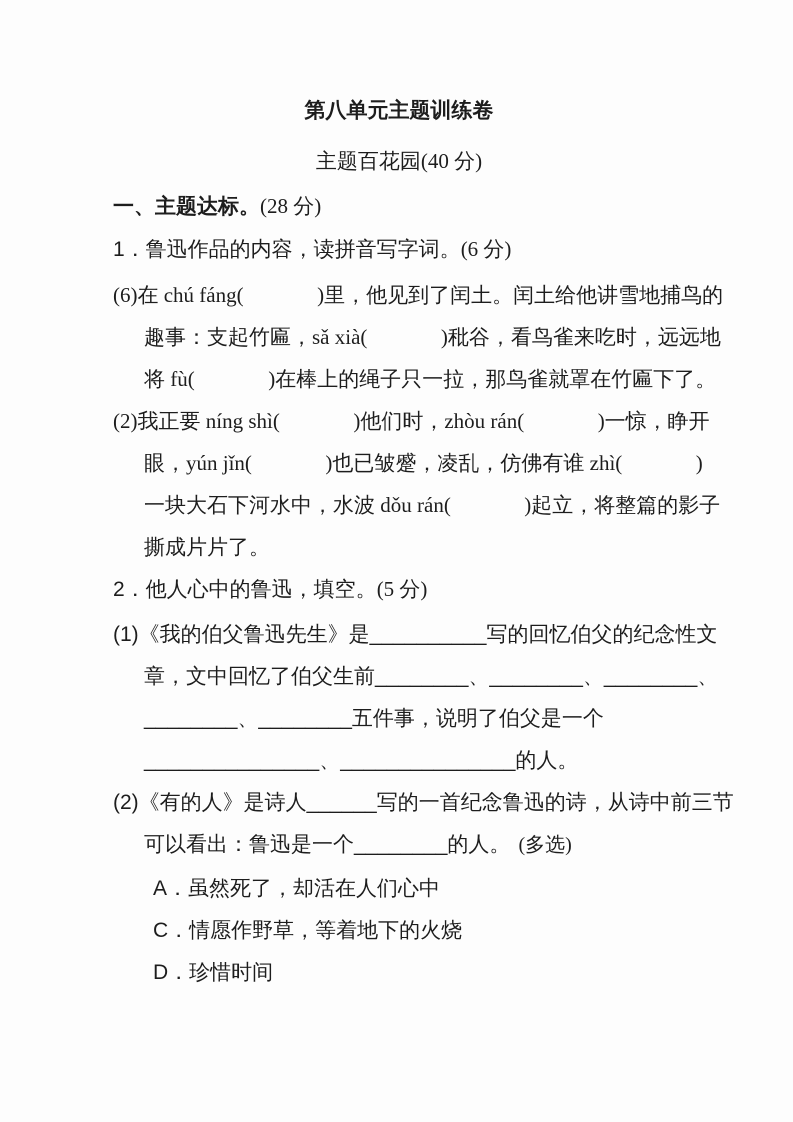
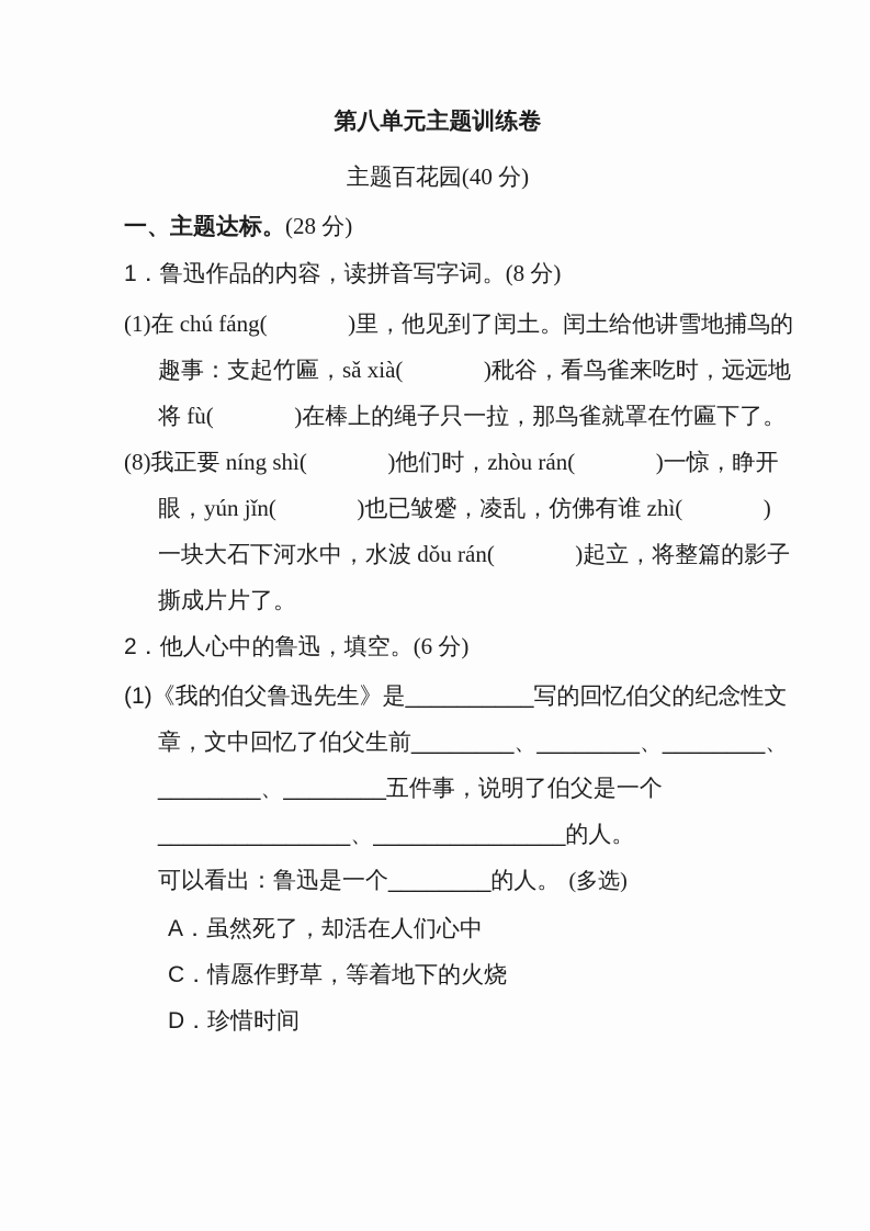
  第八单元主题训练卷
  主题百花园(40 分)
  一、主题达标。(28 分)
- 1．鲁迅作品的内容，读拼音写字词。(6 分)
+ 1．鲁迅作品的内容，读拼音写字词。(8 分)
- (6)在 chú fáng( )里，他见到了闰土。闰土给他讲雪地捕鸟的
+ (1)在 chú fáng( )里，他见到了闰土。闰土给他讲雪地捕鸟的
  趣事：支起竹匾，sǎ xià( )秕谷，看鸟雀来吃时，远远地
  将 fù( )在棒上的绳子只一拉，那鸟雀就罩在竹匾下了。
- (2)我正要 níng shì( )他们时，zhòu rán( )一惊，睁开
+ (8)我正要 níng shì( )他们时，zhòu rán( )一惊，睁开
  眼，yún jǐn( )也已皱蹙，凌乱，仿佛有谁 zhì( )
  一块大石下河水中，水波 dǒu rán( )起立，将整篇的影子
  撕成片片了。
- 2．他人心中的鲁迅，填空。(5 分)
+ 2．他人心中的鲁迅，填空。(6 分)
  (1)《我的伯父鲁迅先生》是__________写的回忆伯父的纪念性文
  章，文中回忆了伯父生前________、________、________、
  ________、________五件事，说明了伯父是一个
  _______________、_______________的人。
- (2)《有的人》是诗人______写的一首纪念鲁迅的诗，从诗中前三节
  可以看出：鲁迅是一个________的人。 (多选)
  A．虽然死了，却活在人们心中
  C．情愿作野草，等着地下的火烧
  D．珍惜时间
